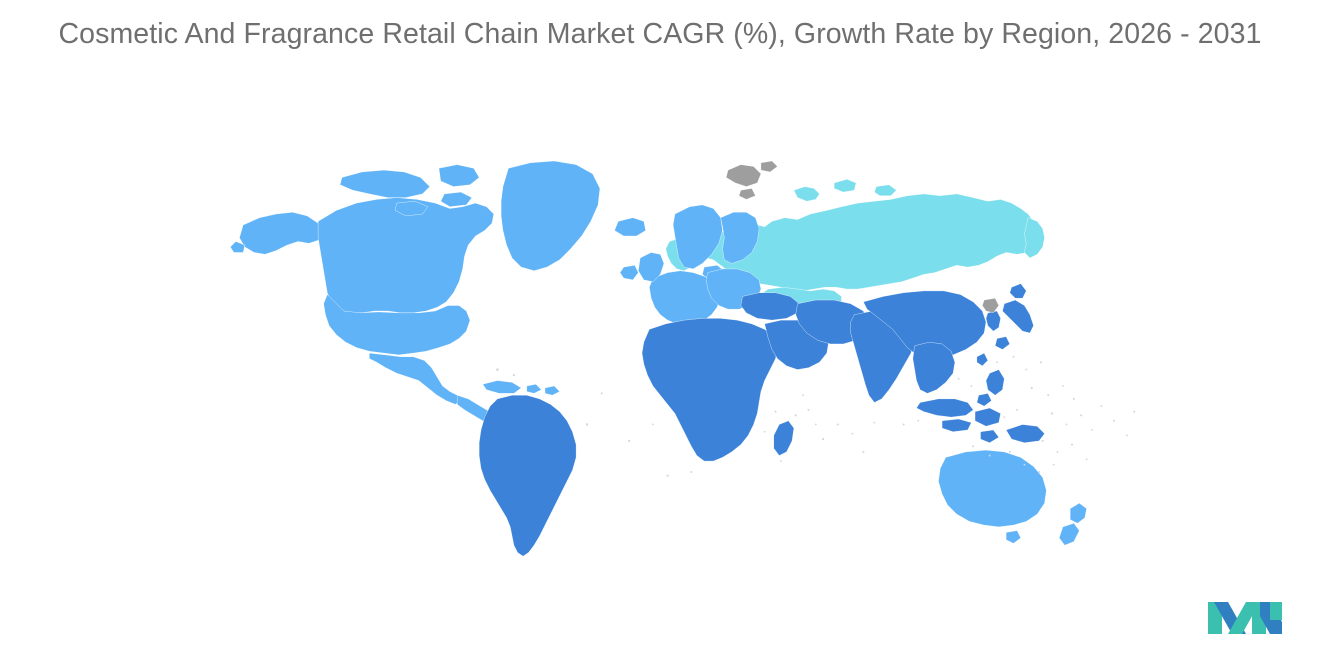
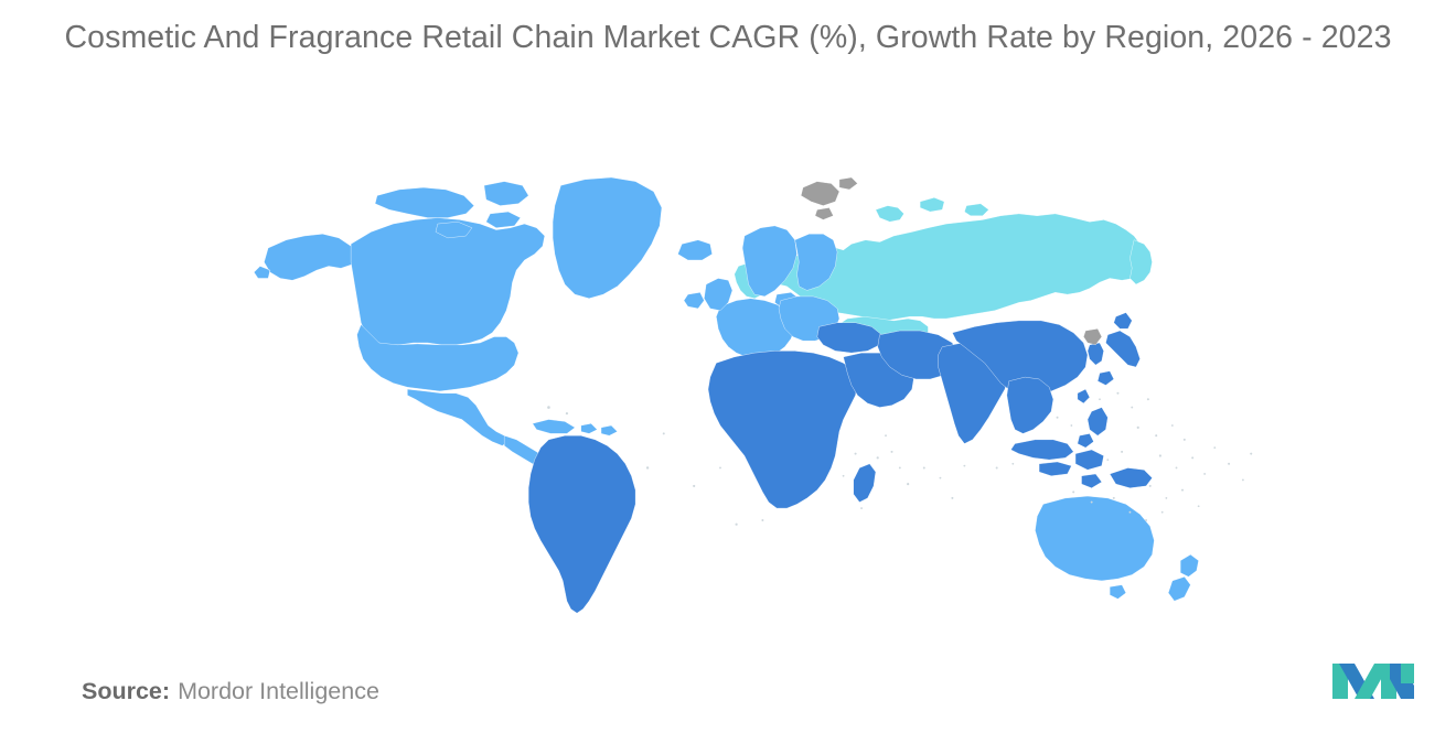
- Cosmetic And Fragrance Retail Chain Market CAGR (%), Growth Rate by Region, 2026 - 2031
+ Cosmetic And Fragrance Retail Chain Market CAGR (%), Growth Rate by Region, 2026 - 2023
+ Source: Mordor Intelligence
